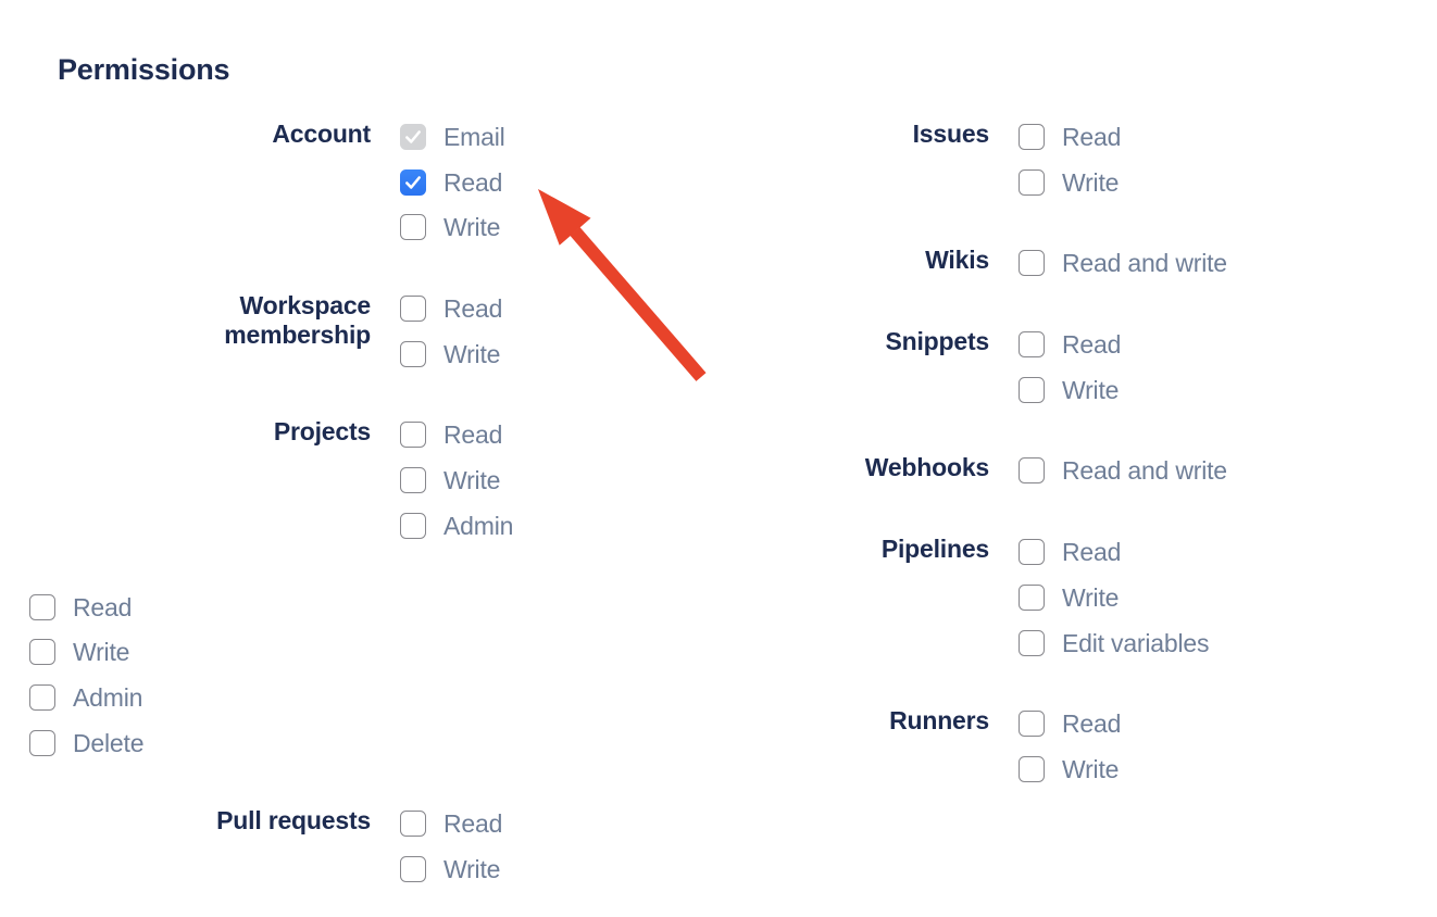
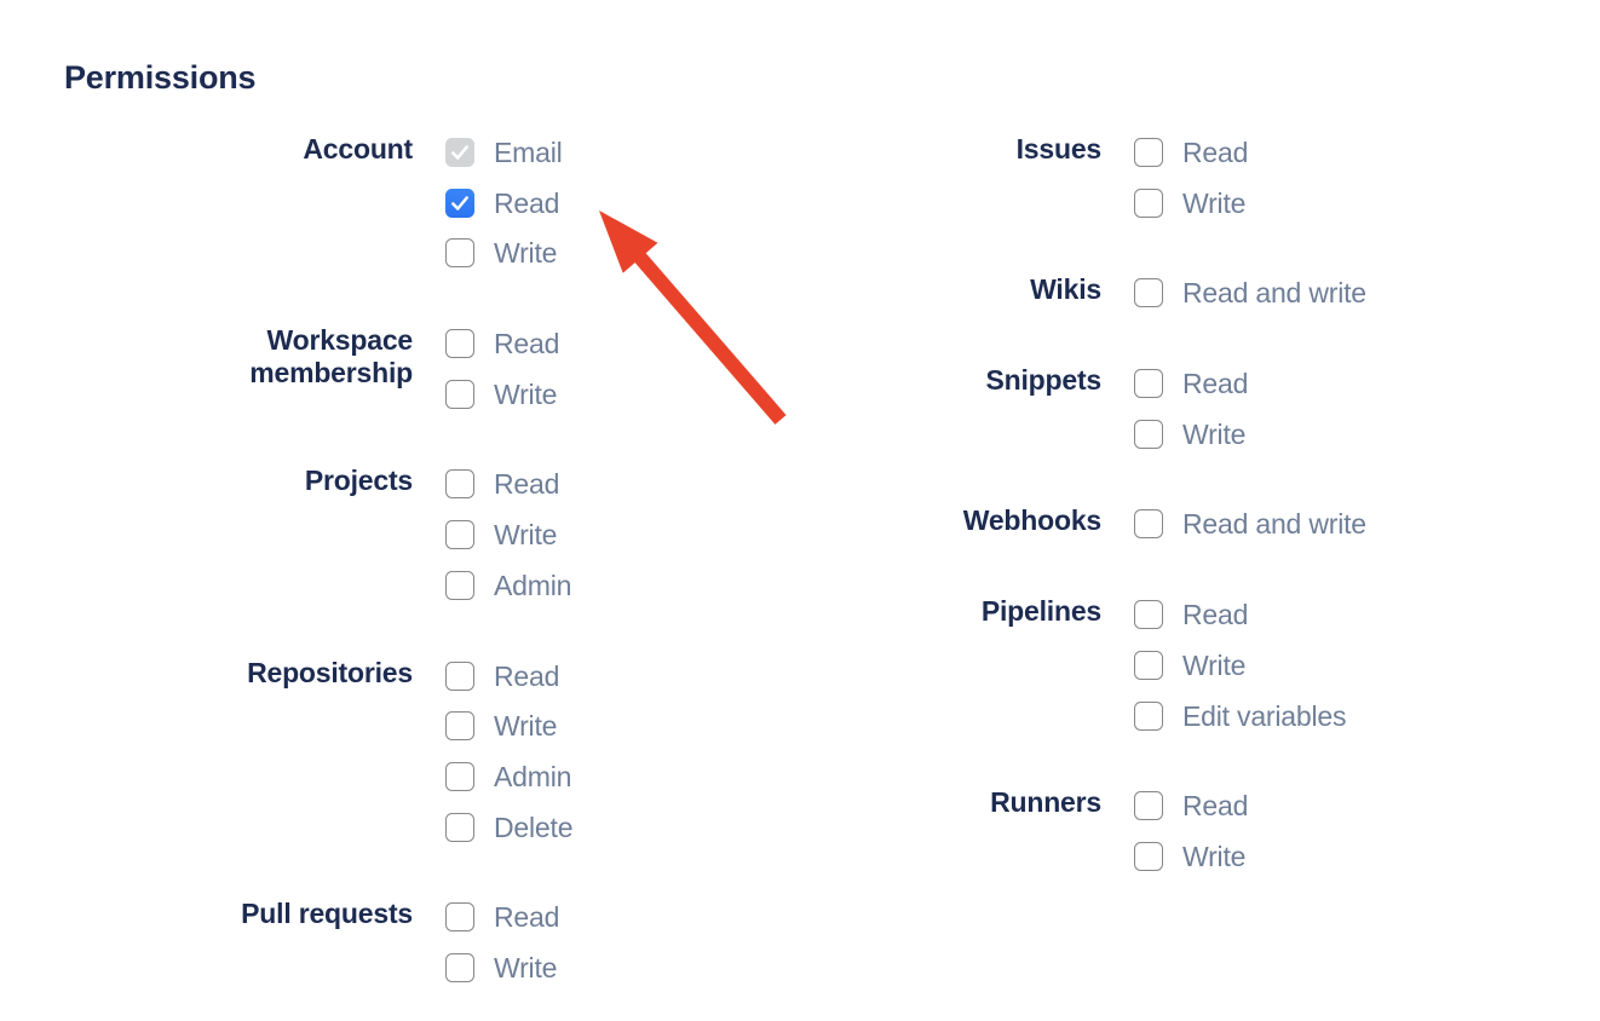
  Permissions
  Account
  Email
  Read
  Write
  Workspace
  membership
  Read
  Write
  Projects
  Read
  Write
  Admin
+ Repositories
  Read
  Write
  Admin
  Delete
  Pull requests
  Read
  Write
  Issues
  Read
  Write
  Wikis
  Read and write
  Snippets
  Read
  Write
  Webhooks
  Read and write
  Pipelines
  Read
  Write
  Edit variables
  Runners
  Read
  Write
